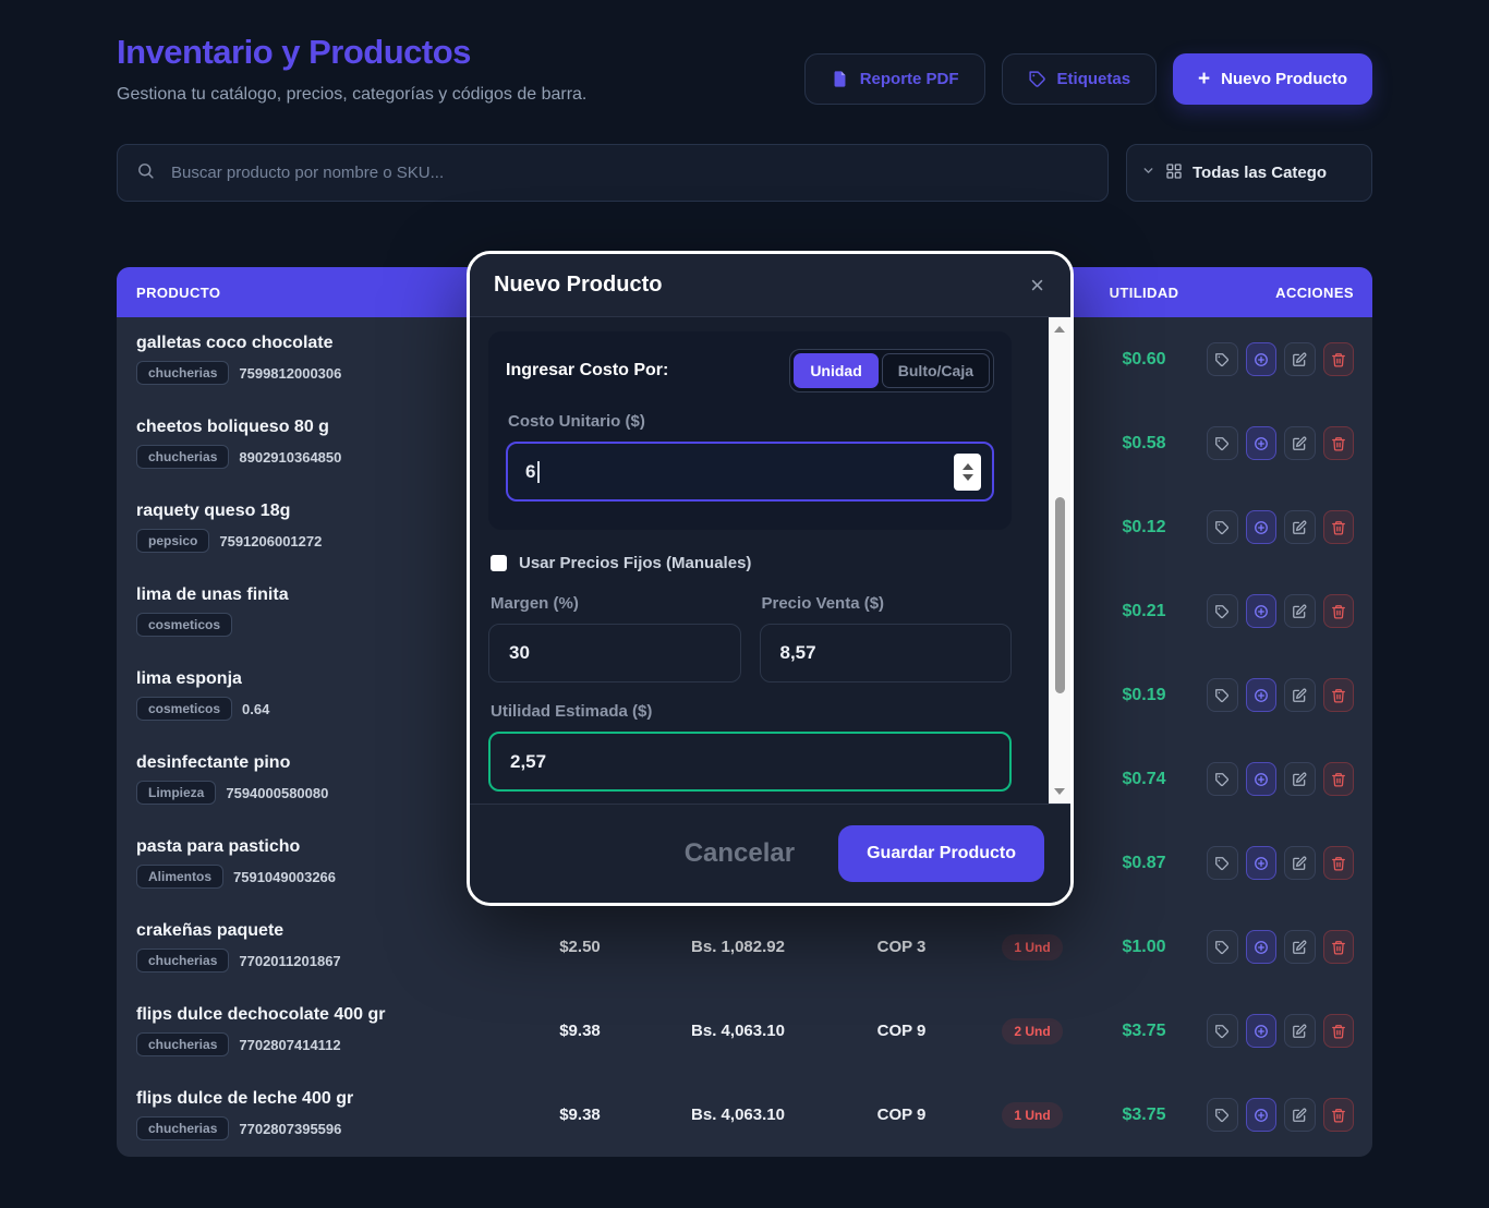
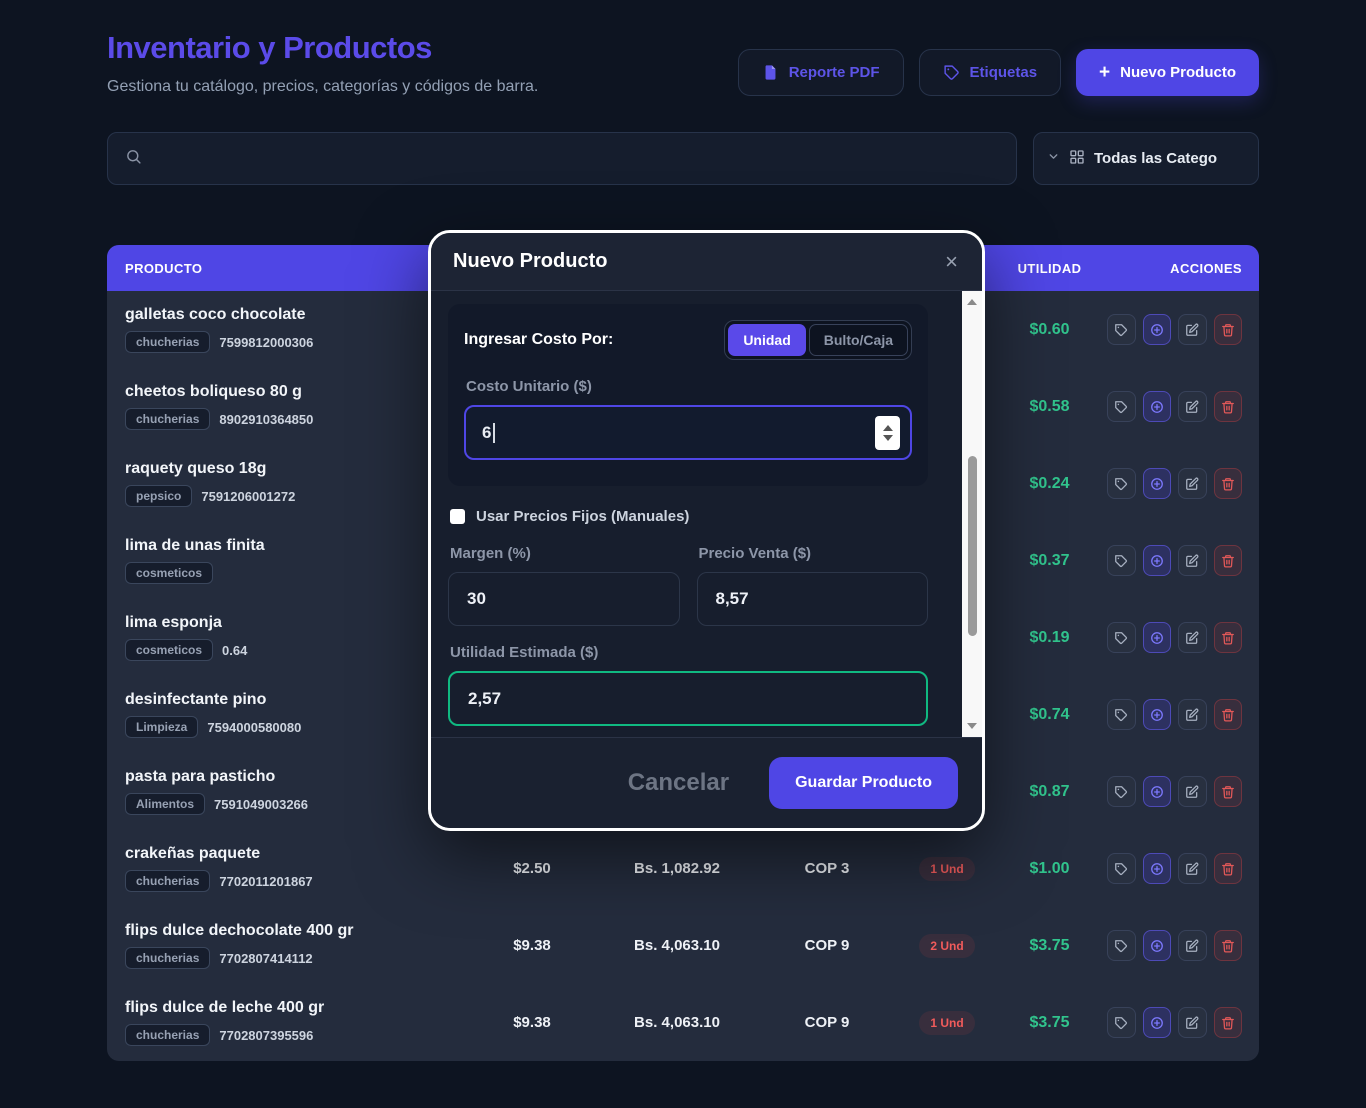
  Inventario y Productos
  Gestiona tu catálogo, precios, categorías y códigos de barra.
  Reporte PDF
  Etiquetas
  +
  Nuevo Producto
- Buscar producto por nombre o SKU...
  Todas las Catego
  PRODUCTO
  UTILIDAD
  ACCIONES
  galletas coco chocolate
  chucherias
  7599812000306
  $0.60
  cheetos boliqueso 80 g
  chucherias
  8902910364850
  $0.58
  raquety queso 18g
  pepsico
  7591206001272
- $0.12
+ $0.24
  lima de unas finita
  cosmeticos
- $0.21
+ $0.37
  lima esponja
  cosmeticos
  0.64
  $0.19
  desinfectante pino
  Limpieza
  7594000580080
  $0.74
  pasta para pasticho
  Alimentos
  7591049003266
  $0.87
  crakeñas paquete
  chucherias
  7702011201867
  $2.50
  Bs. 1,082.92
  COP 3
  1 Und
  $1.00
  flips dulce dechocolate 400 gr
  chucherias
  7702807414112
  $9.38
  Bs. 4,063.10
  COP 9
  2 Und
  $3.75
  flips dulce de leche 400 gr
  chucherias
  7702807395596
  $9.38
  Bs. 4,063.10
  COP 9
  1 Und
  $3.75
  Nuevo Producto
  ×
  Ingresar Costo Por:
  Unidad
  Bulto/Caja
  Costo Unitario ($)
  6
  Usar Precios Fijos (Manuales)
  Margen (%)
  30
  Precio Venta ($)
  8,57
  Utilidad Estimada ($)
  2,57
  Cancelar
  Guardar Producto
